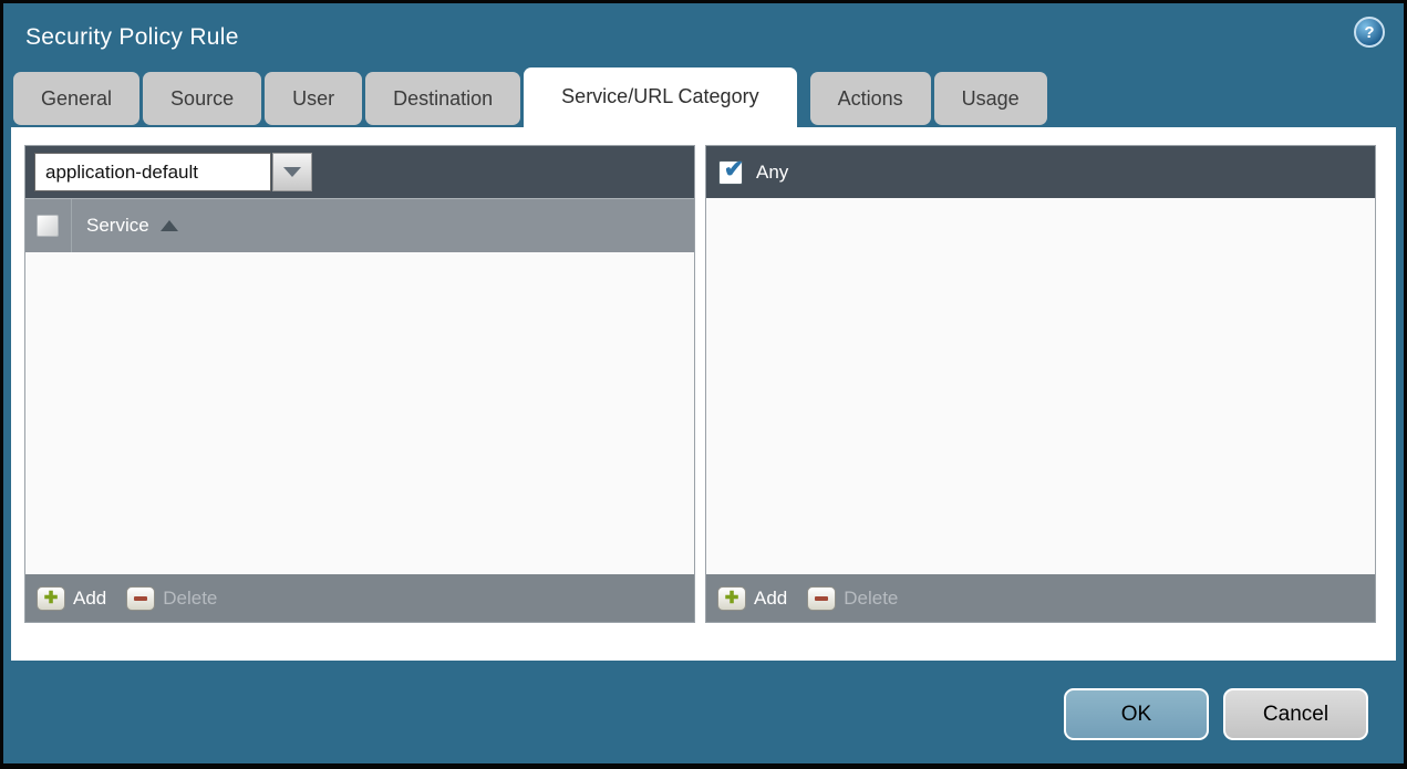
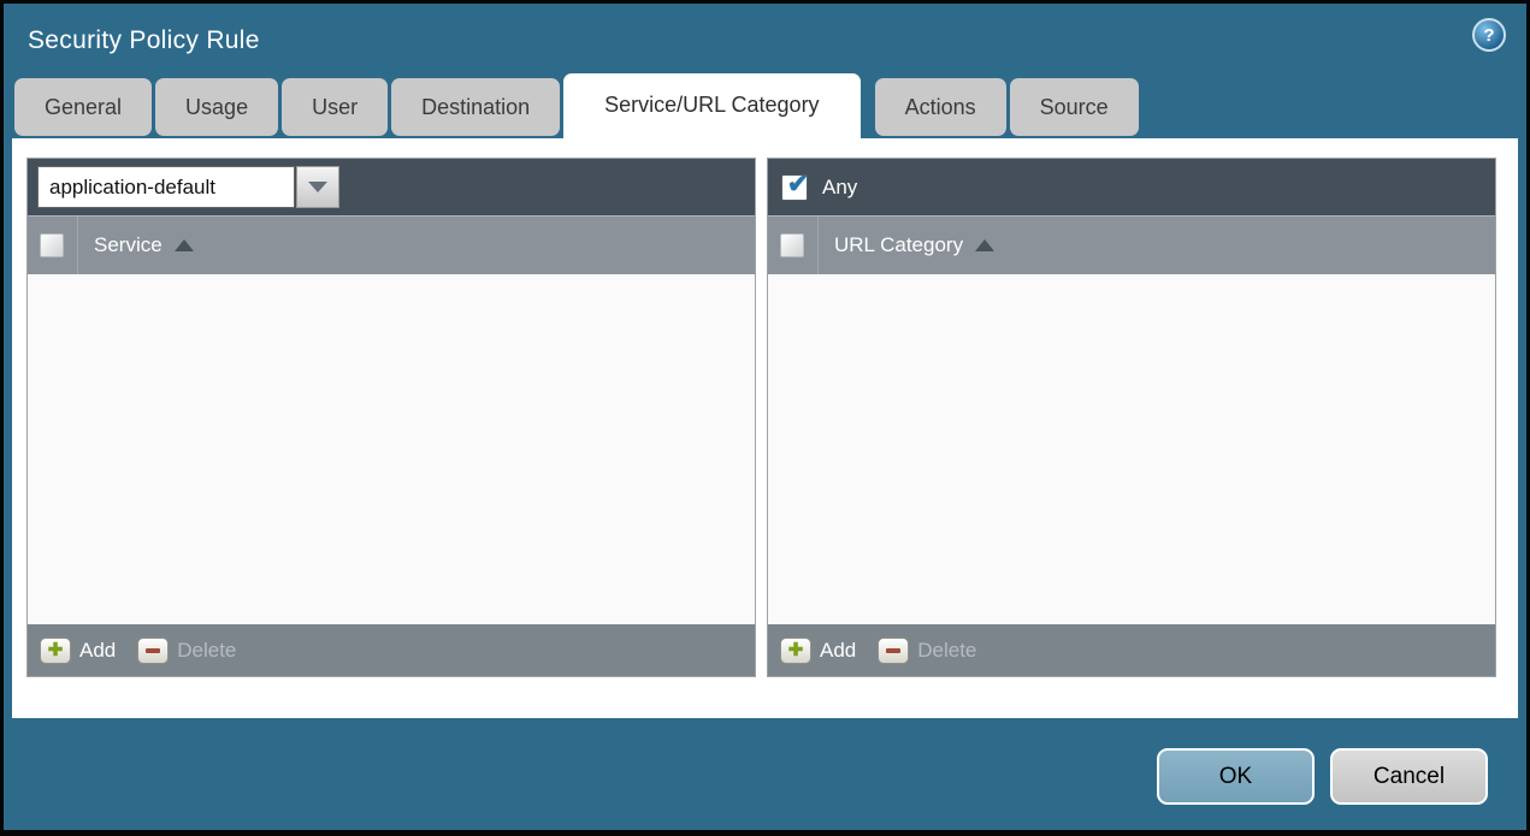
  Security Policy Rule
  ?
  General
- Source
+ Usage
  User
  Destination
  Service/URL Category
  Actions
- Usage
+ Source
  application-default
  Service
  ✚
  Add
  Delete
  ✔
  Any
+ URL Category
  ✚
  Add
  Delete
  OK
  Cancel
